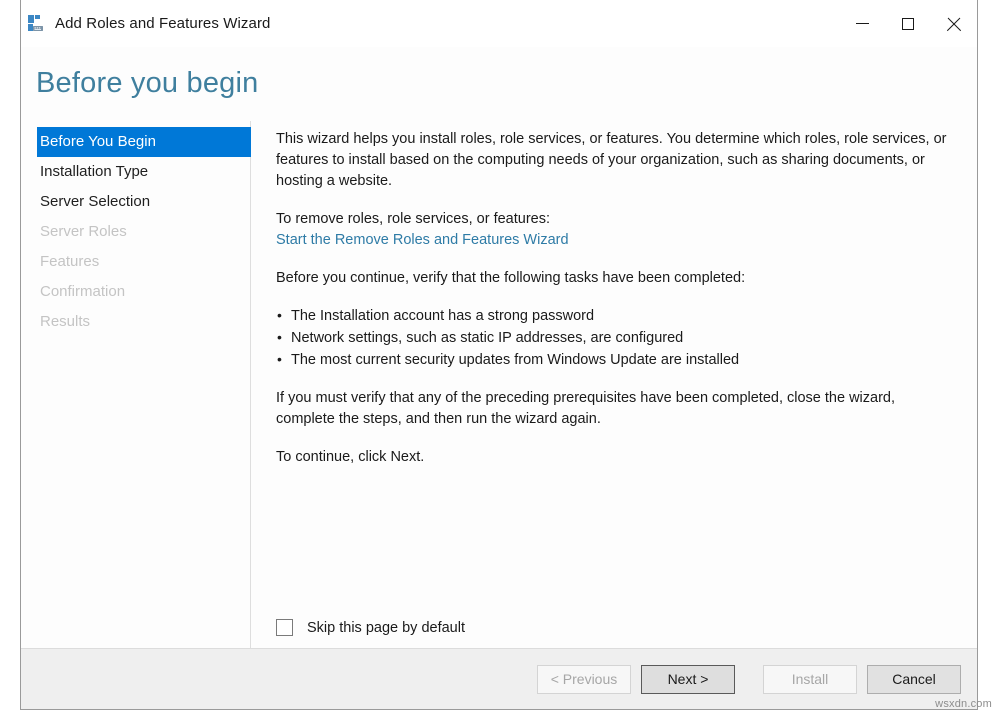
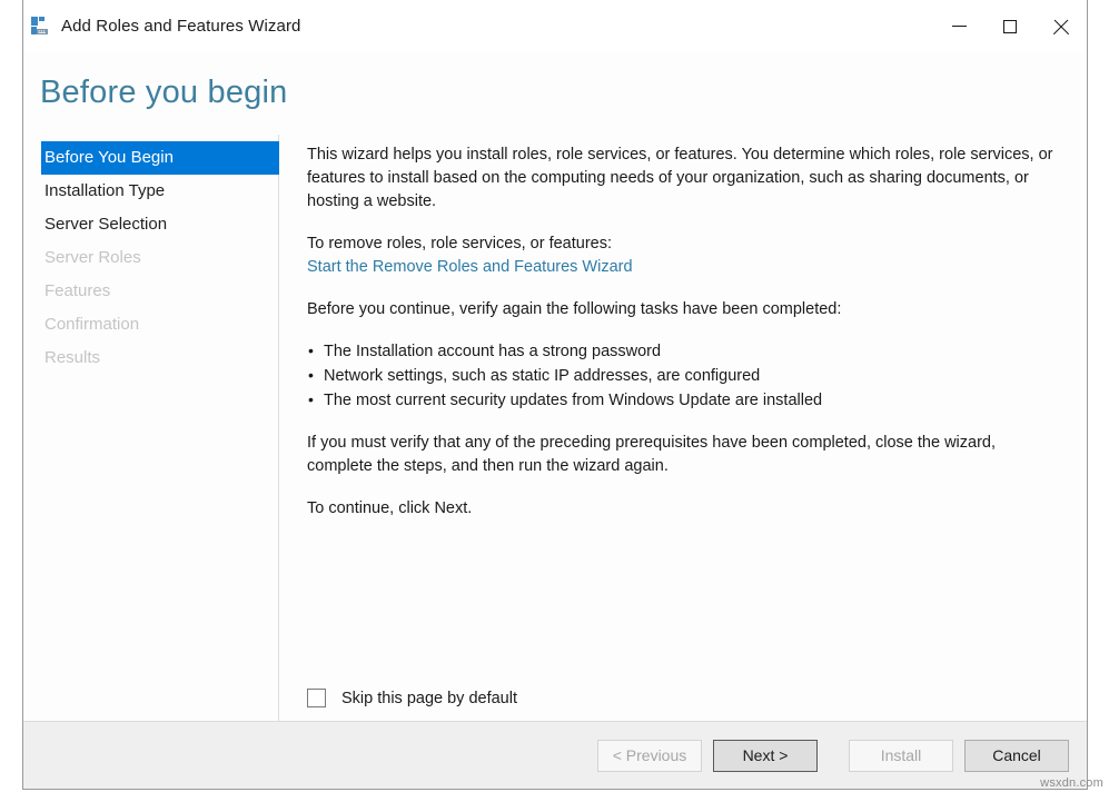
  Add Roles and Features Wizard
  Before you begin
  Before You Begin
  Installation Type
  Server Selection
  Server Roles
  Features
  Confirmation
  Results
  This wizard helps you install roles, role services, or features. You determine which roles, role services, or features to install based on the computing needs of your organization, such as sharing documents, or hosting a website.
  To remove roles, role services, or features:
  Start the Remove Roles and Features Wizard
- Before you continue, verify that the following tasks have been completed:
+ Before you continue, verify again the following tasks have been completed:
  The Installation account has a strong password
  Network settings, such as static IP addresses, are configured
  The most current security updates from Windows Update are installed
  If you must verify that any of the preceding prerequisites have been completed, close the wizard, complete the steps, and then run the wizard again.
  To continue, click Next.
  Skip this page by default
  < Previous
  Next >
  Install
  Cancel
  wsxdn.com
